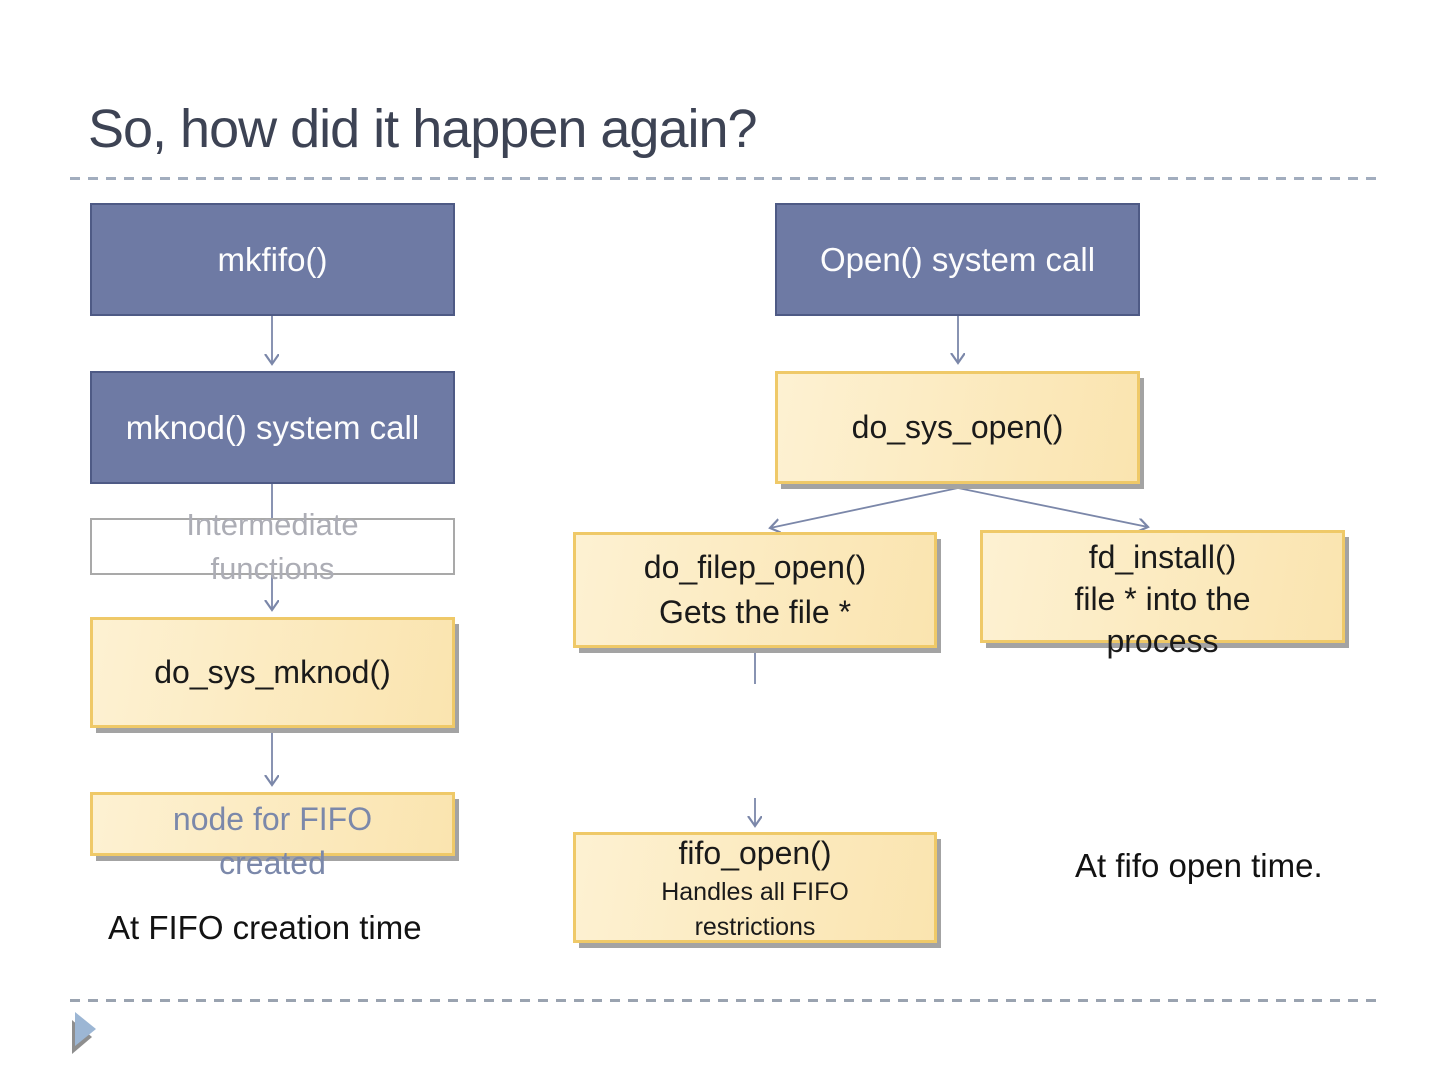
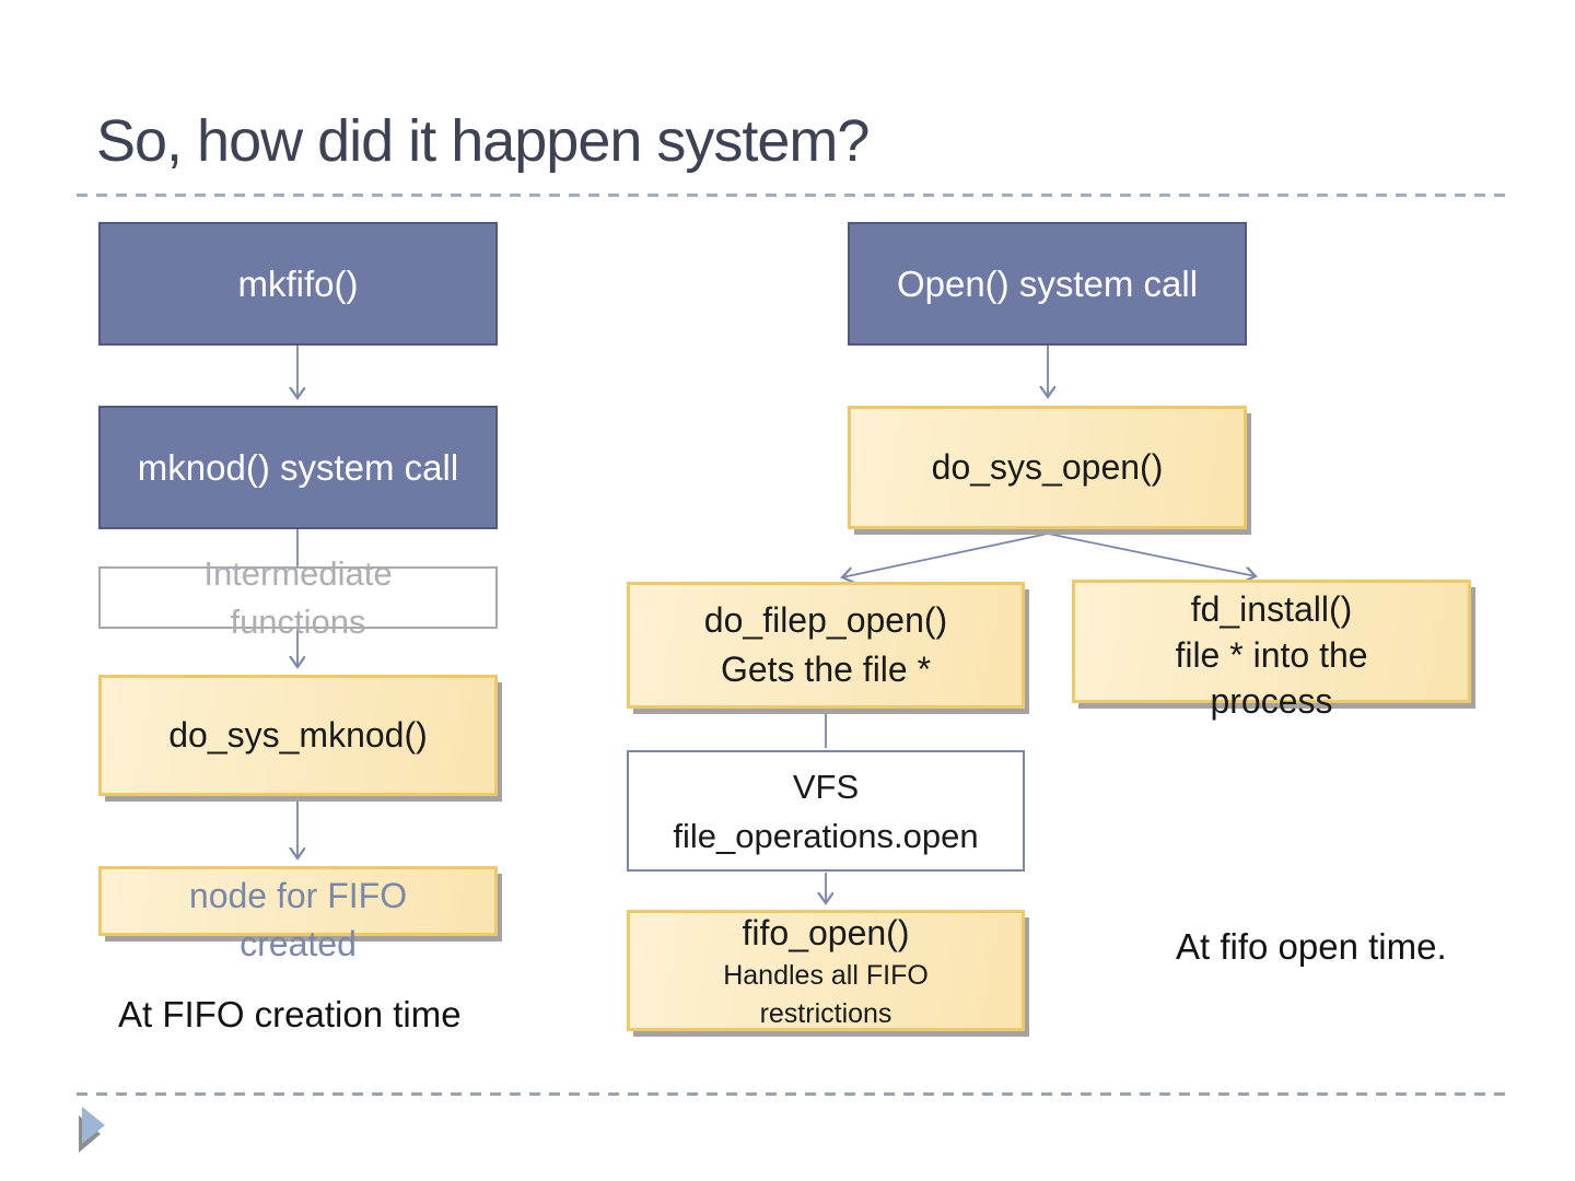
- So, how did it happen again?
+ So, how did it happen system?
  mkfifo()
  mknod() system call
  Intermediate
  functions
  do_sys_mknod()
  node for FIFO
  created
  At FIFO creation time
  Open() system call
  do_sys_open()
  do_filep_open()
  Gets the file *
  fd_install()
  file * into the
  process
+ VFS
+ file_operations.open
  fifo_open()
  Handles all FIFO
  restrictions
  At fifo open time.
